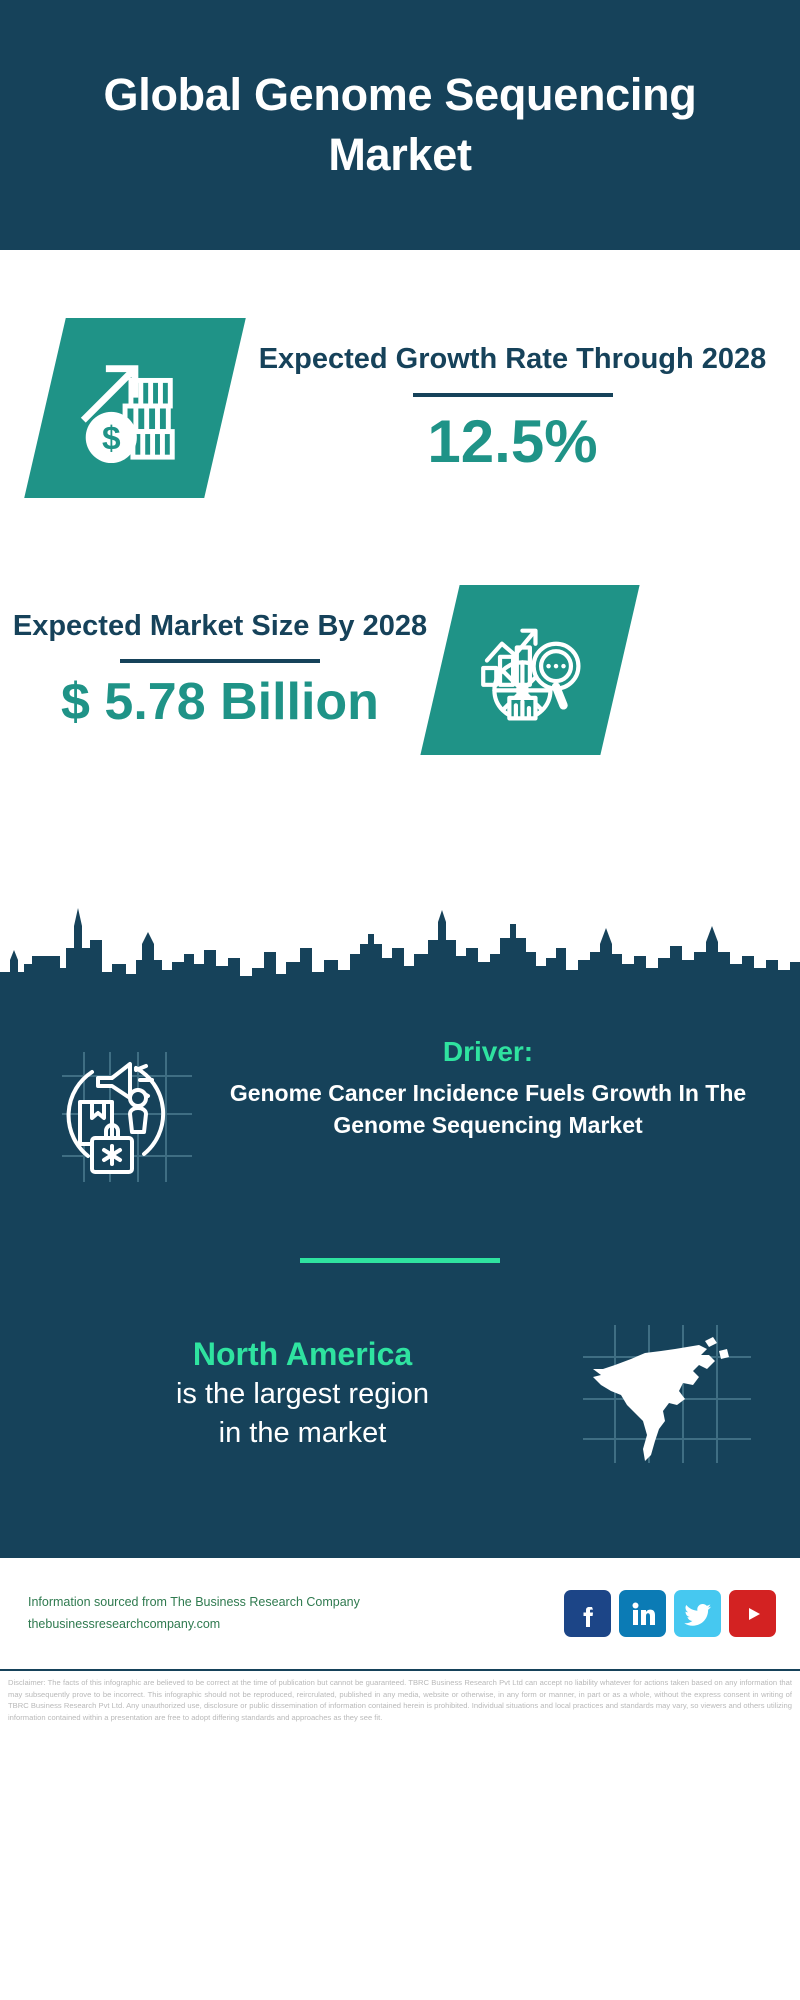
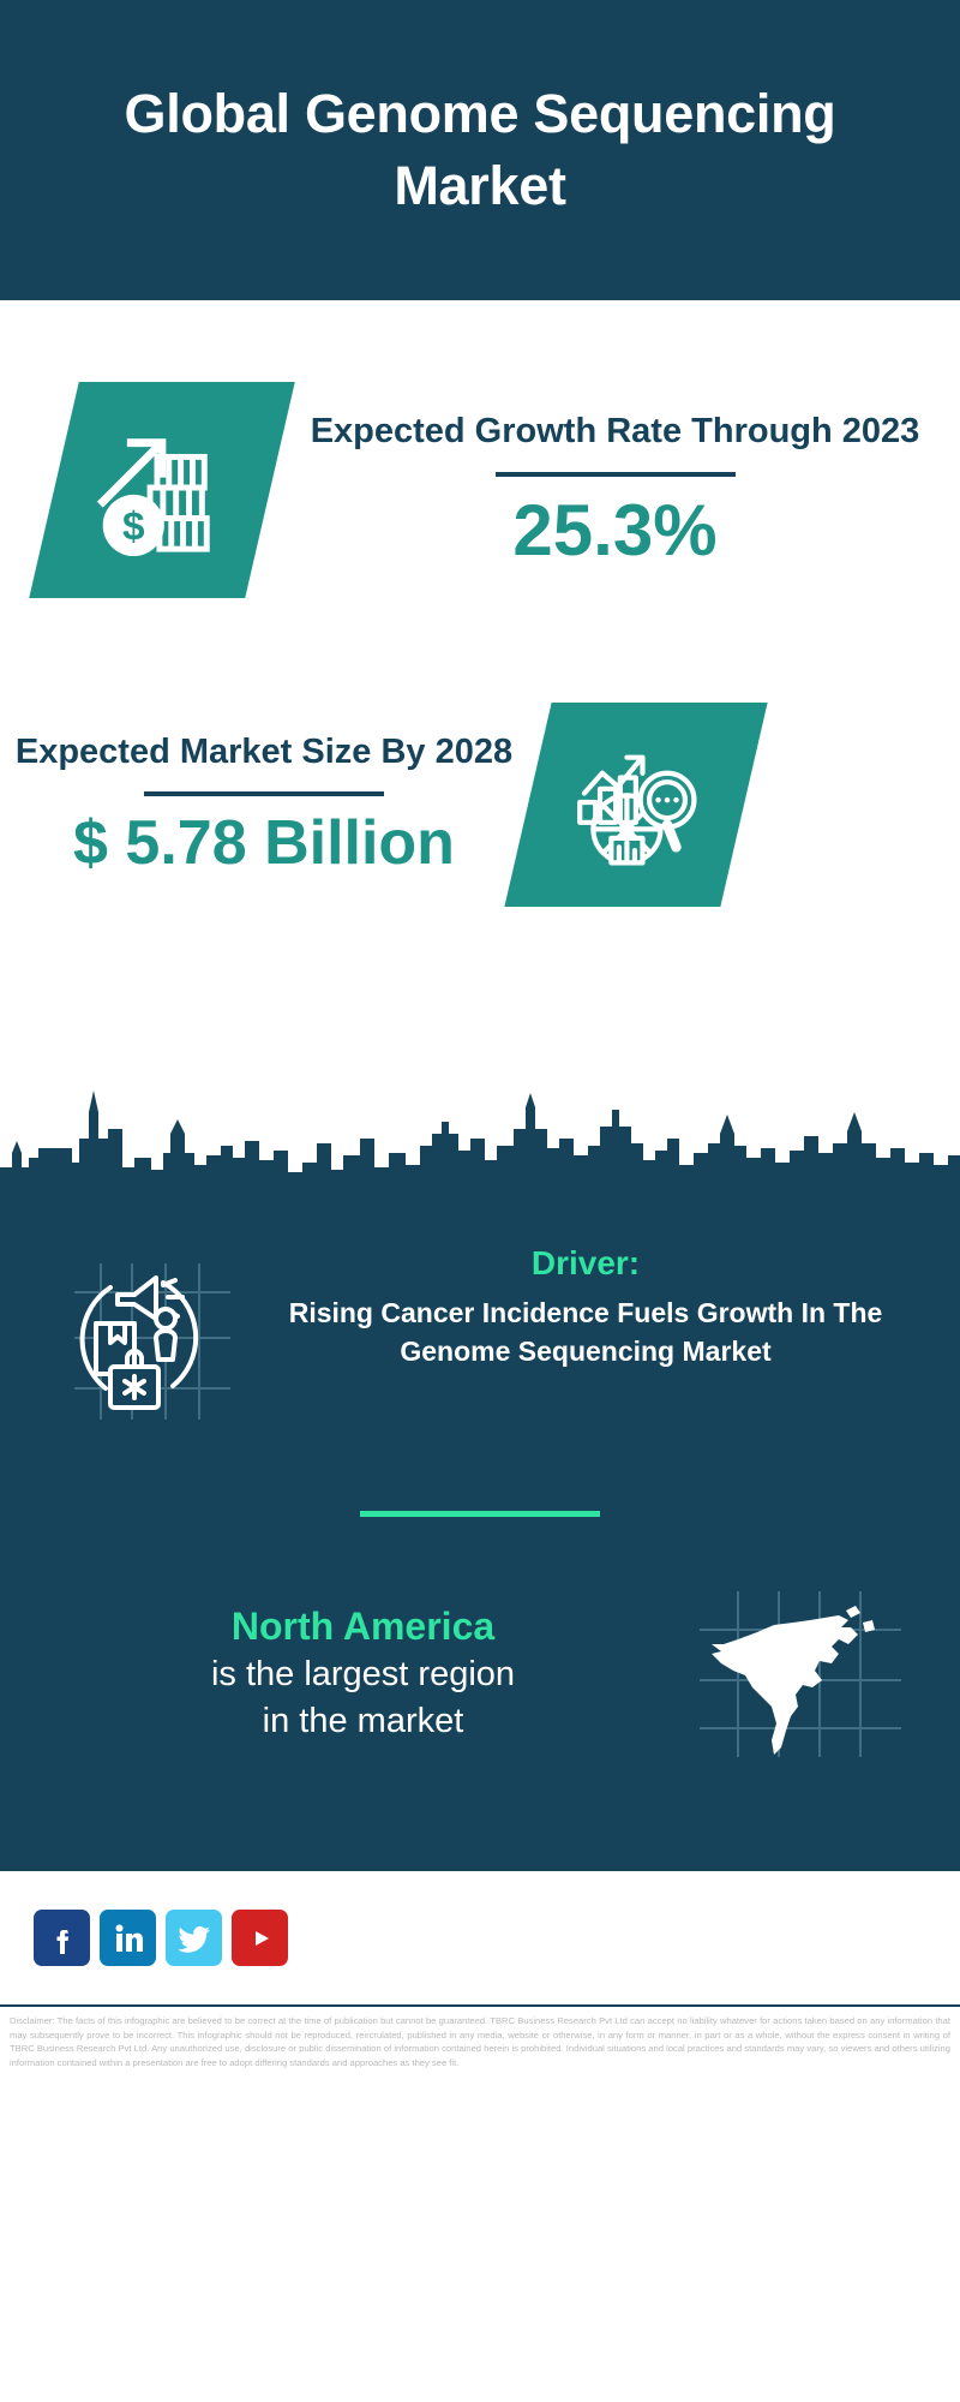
  Global Genome Sequencing Market
- Expected Growth Rate Through 2028
+ Expected Growth Rate Through 2023
- 12.5%
+ 25.3%
  Expected Market Size By 2028
  $ 5.78 Billion
  Driver:
- Genome Cancer Incidence Fuels Growth In The Genome Sequencing Market
+ Rising Cancer Incidence Fuels Growth In The Genome Sequencing Market
  North America
  is the largest region
  in the market
- Information sourced from The Business Research Company
- thebusinessresearchcompany.com
  Disclaimer: The facts of this infographic are believed to be correct at the time of publication but cannot be guaranteed. TBRC Business Research Pvt Ltd can accept no liability whatever for actions taken based on any information that may subsequently prove to be incorrect. This infographic should not be reproduced, reircrulated, published in any media, website or otherwise, in any form or manner, in part or as a whole, without the express consent in writing of TBRC Business Research Pvt Ltd. Any unauthorized use, disclosure or public dissemination of information contained herein is prohibited. Individual situations and local practices and standards may vary, so viewers and others utilizing information contained within a presentation are free to adopt differing standards and approaches as they see fit.
